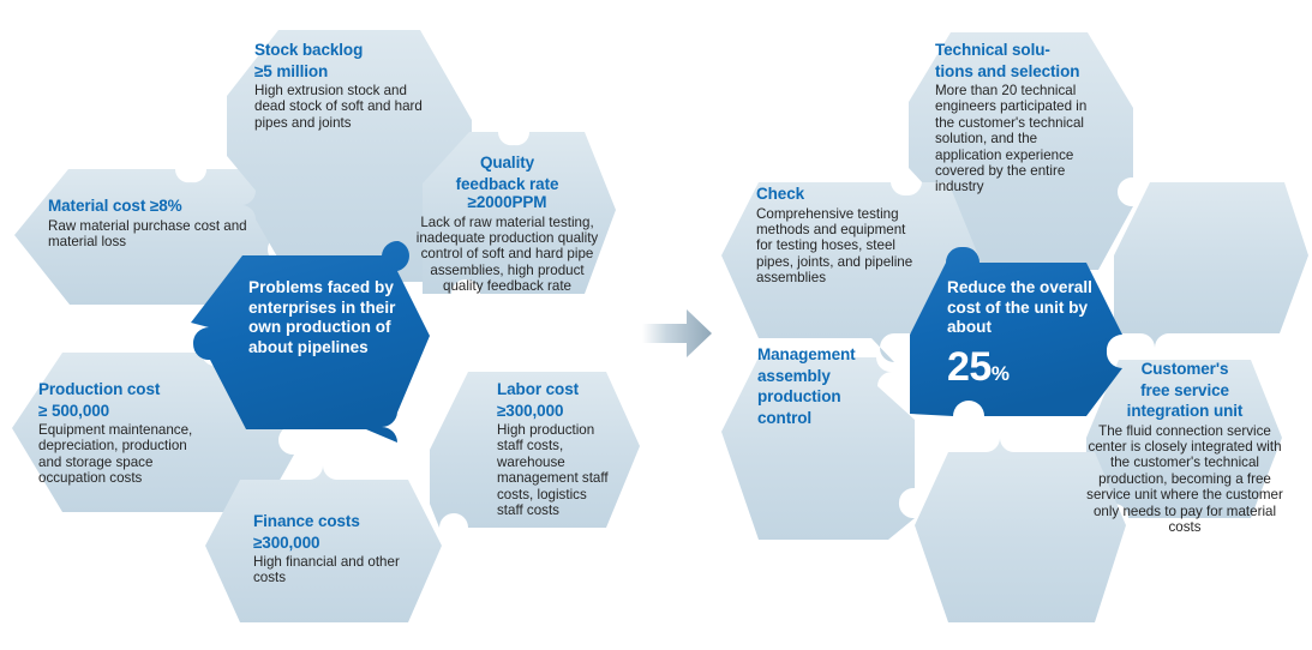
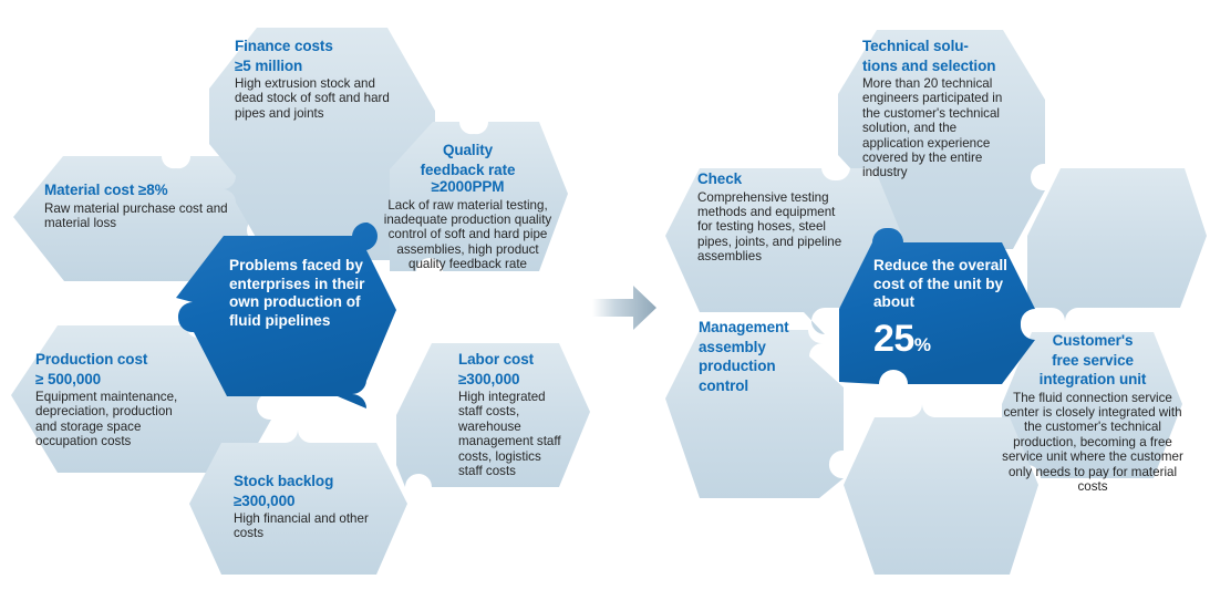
  Material cost ≥8%
  Raw material purchase cost and material loss
- Stock backlog
+ Finance costs
  ≥5 million
  High extrusion stock and dead stock of soft and hard pipes and joints
  Quality
  feedback rate ≥2000PPM
  Lack of raw material testing, inadequate production quality control of soft and hard pipe assemblies, high product quality feedback rate
  Production cost
  ≥ 500,000
  Equipment maintenance, depreciation, production and storage space occupation costs
- Finance costs
+ Stock backlog
  ≥300,000
  High financial and other costs
  Labor cost
  ≥300,000
- High production staff costs, warehouse management staff costs, logistics staff costs
+ High integrated staff costs, warehouse management staff costs, logistics staff costs
- Problems faced by enterprises in their own production of about pipelines
+ Problems faced by enterprises in their own production of fluid pipelines
  Technical solu-
  tions and selection
  More than 20 technical engineers participated in the customer's technical solution, and the application experience covered by the entire industry
  Check
  Comprehensive testing methods and equipment for testing hoses, steel pipes, joints, and pipeline assemblies
  Management
  assembly
  production
  control
  Customer's
  free service
  integration unit
  The fluid connection service center is closely integrated with the customer's technical production, becoming a free service unit where the customer only needs to pay for material costs
  Reduce the overall cost of the unit by about
  25%
